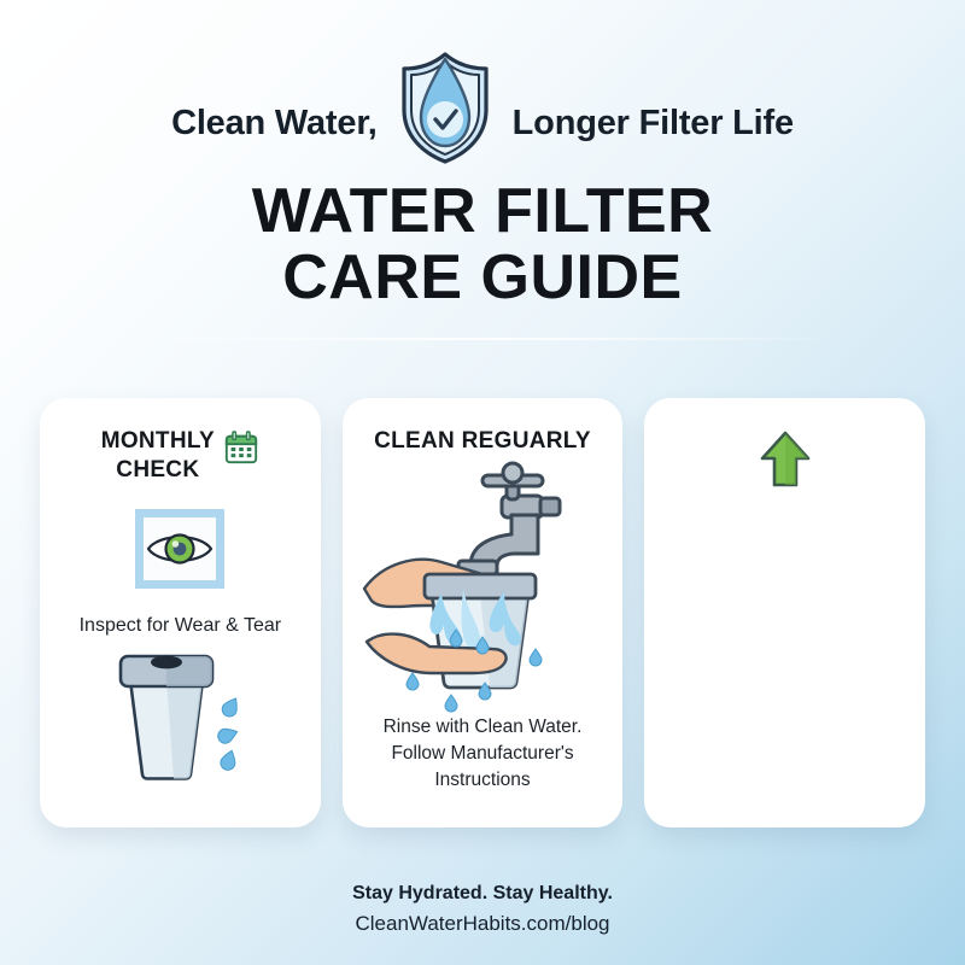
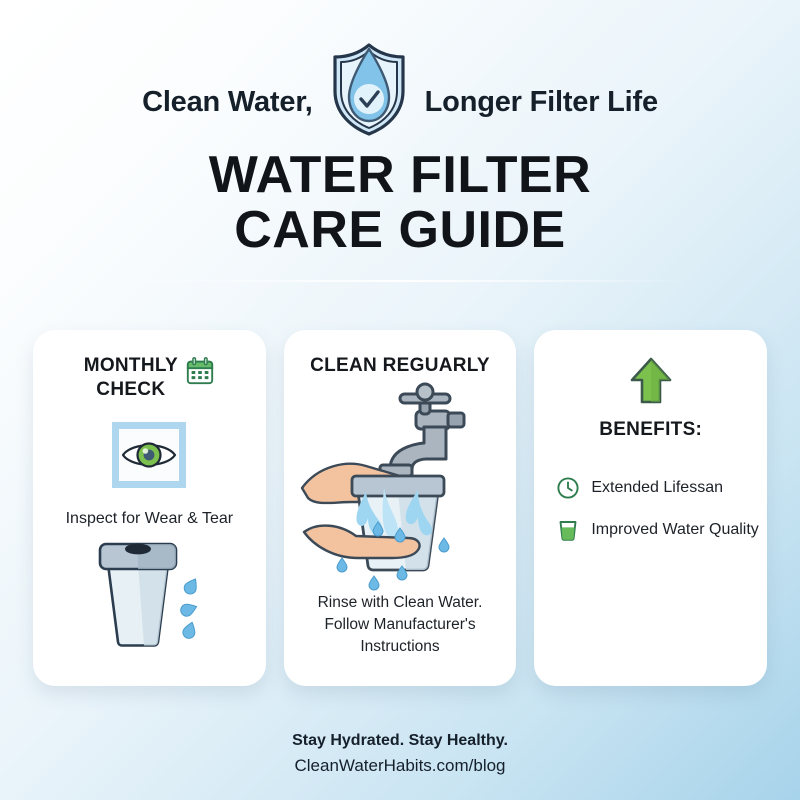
  Clean Water,
  Longer Filter Life
  WATER FILTER
  CARE GUIDE
  MONTHLY
  CHECK
  Inspect for Wear & Tear
  CLEAN REGUARLY
  Rinse with Clean Water.
  Follow Manufacturer's
  Instructions
+ BENEFITS:
+ Extended Lifessan
+ Improved Water Quality
  Stay Hydrated. Stay Healthy.
  CleanWaterHabits.com/blog
